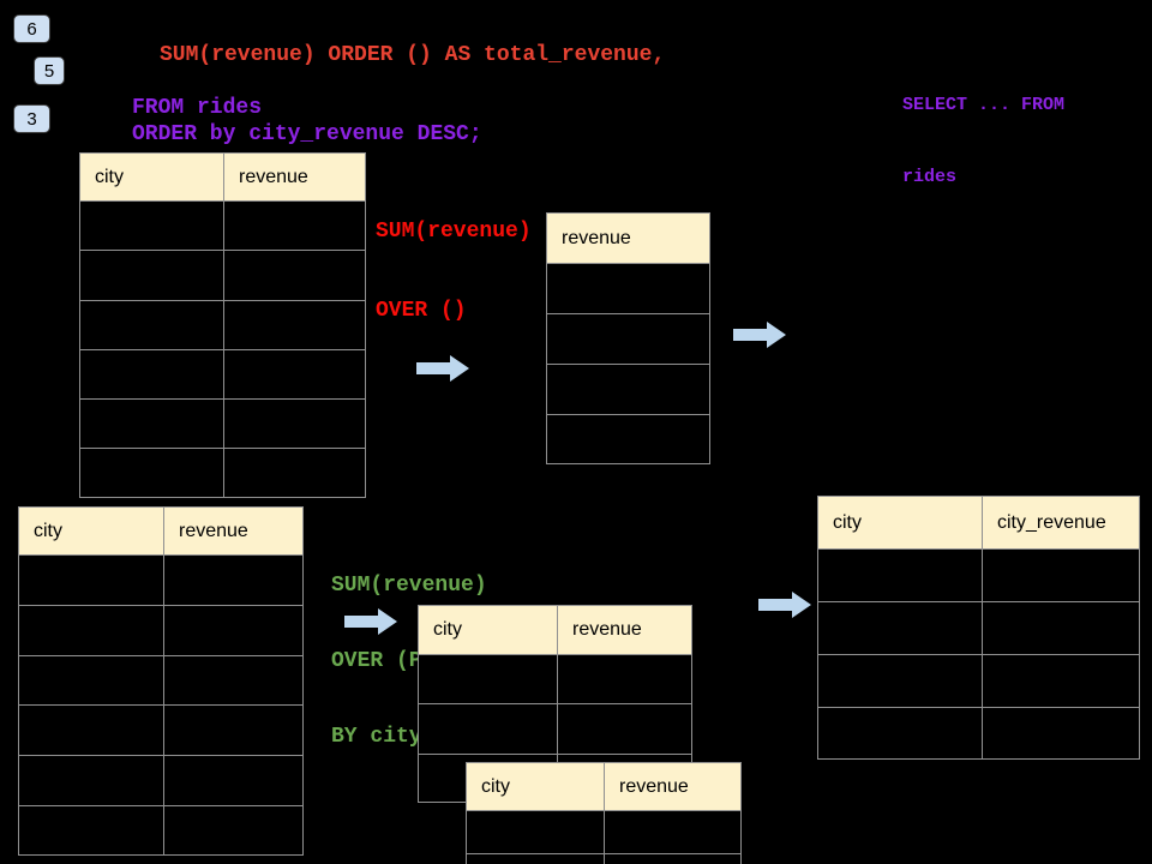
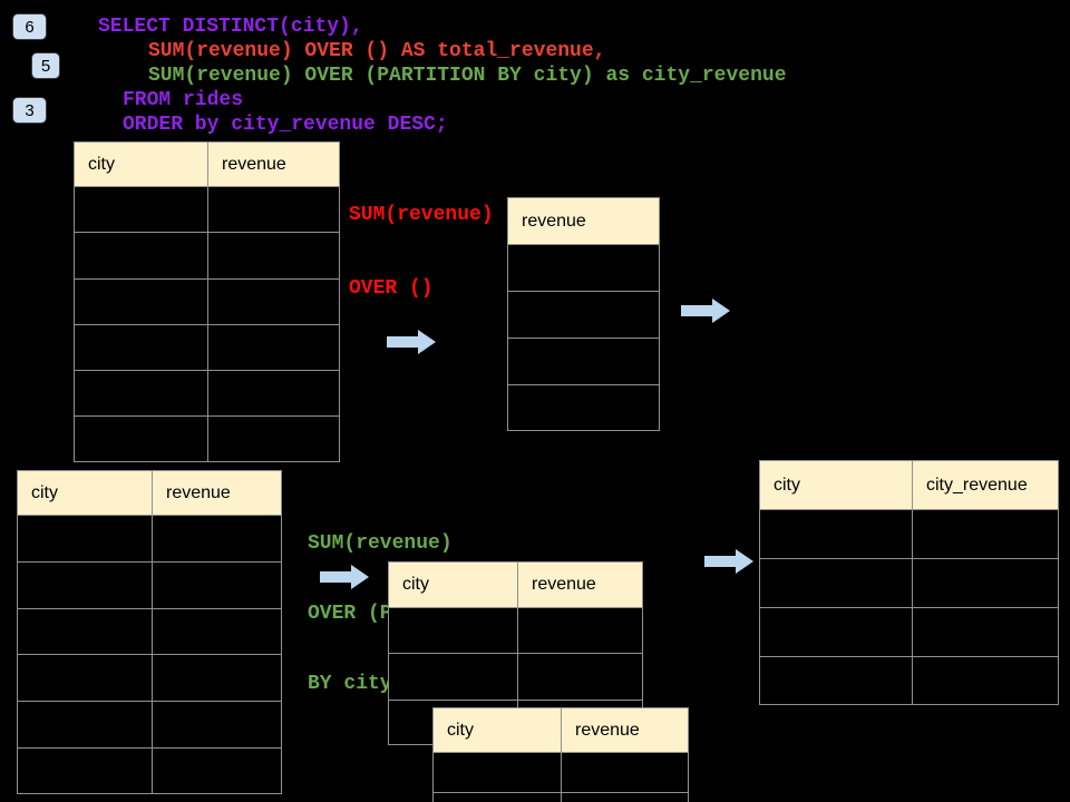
  6
  5
  3
+ SELECT DISTINCT(city),
- SUM(revenue) ORDER () AS total_revenue,
+ SUM(revenue) OVER () AS total_revenue,
+ SUM(revenue) OVER (PARTITION BY city) as city_revenue
  FROM rides
  ORDER by city_revenue DESC;
- SELECT ... FROM
- rides
  SUM(revenue)
  OVER ()
  SUM(revenue)
  BY city
  city
  revenue
  revenue
  city
  revenue
  city
  revenue
  city
  revenue
  city
  city_revenue
